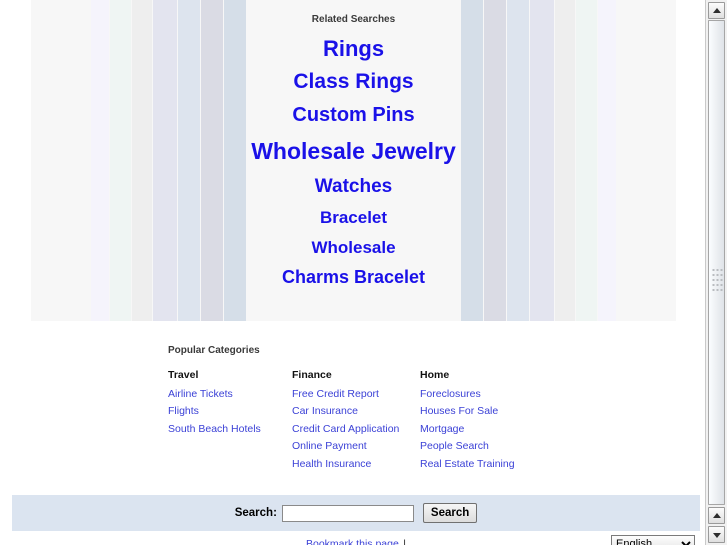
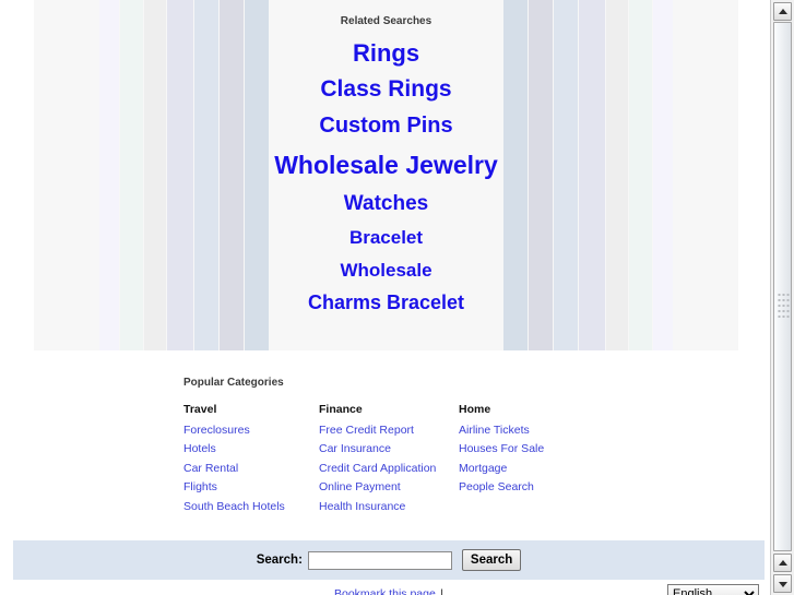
  Related Searches
  Rings
  Class Rings
  Custom Pins
  Wholesale Jewelry
  Watches
  Bracelet
  Wholesale
  Charms Bracelet
  Popular Categories
  Travel
- Airline Tickets
+ Foreclosures
+ Hotels
+ Car Rental
  Flights
  South Beach Hotels
  Finance
  Free Credit Report
  Car Insurance
  Credit Card Application
  Online Payment
  Health Insurance
  Home
- Foreclosures
+ Airline Tickets
  Houses For Sale
  Mortgage
  People Search
- Real Estate Training
  Search:
  Search
  Bookmark this page |
  English
